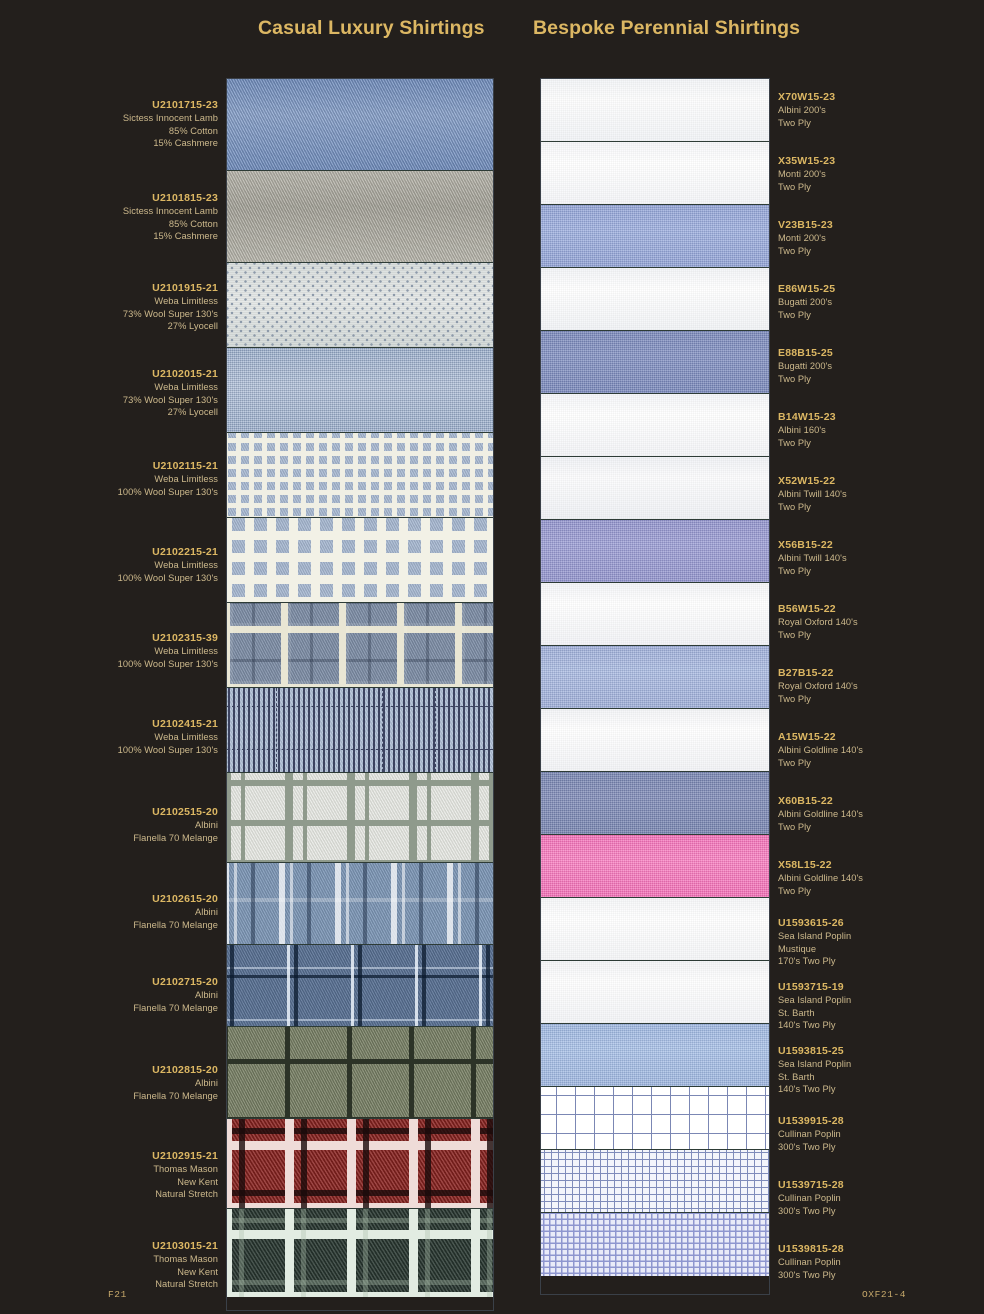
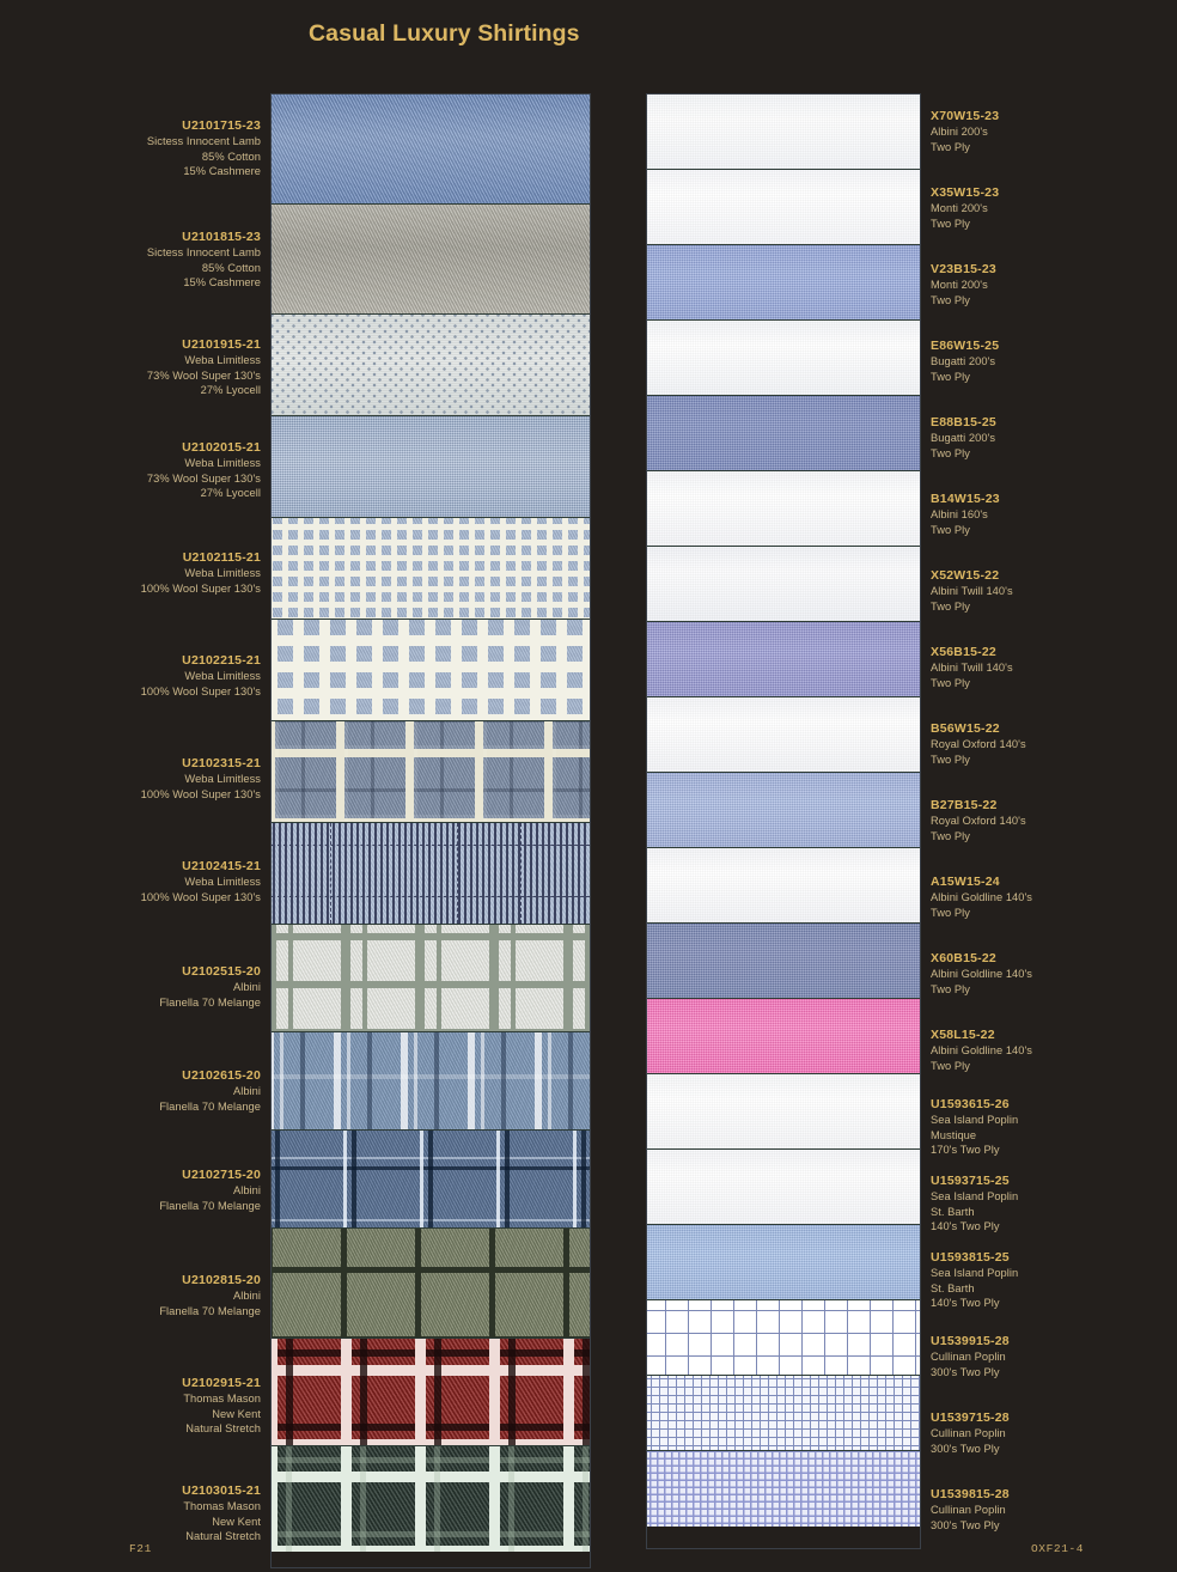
  Casual Luxury Shirtings
- Bespoke Perennial Shirtings
  U2101715-23
  Sictess Innocent Lamb
  85% Cotton
  15% Cashmere
  U2101815-23
  Sictess Innocent Lamb
  85% Cotton
  15% Cashmere
  U2101915-21
  Weba Limitless
  73% Wool Super 130's
  27% Lyocell
  U2102015-21
  Weba Limitless
  73% Wool Super 130's
  27% Lyocell
  U2102115-21
  Weba Limitless
  100% Wool Super 130's
  U2102215-21
  Weba Limitless
  100% Wool Super 130's
- U2102315-39
+ U2102315-21
  Weba Limitless
  100% Wool Super 130's
  U2102415-21
  Weba Limitless
  100% Wool Super 130's
  U2102515-20
  Albini
  Flanella 70 Melange
  U2102615-20
  Albini
  Flanella 70 Melange
  U2102715-20
  Albini
  Flanella 70 Melange
  U2102815-20
  Albini
  Flanella 70 Melange
  U2102915-21
  Thomas Mason
  New Kent
  Natural Stretch
  U2103015-21
  Thomas Mason
  New Kent
  Natural Stretch
  X70W15-23
  Albini 200's
  Two Ply
  X35W15-23
  Monti 200's
  Two Ply
  V23B15-23
  Monti 200's
  Two Ply
  E86W15-25
  Bugatti 200's
  Two Ply
  E88B15-25
  Bugatti 200's
  Two Ply
  B14W15-23
  Albini 160's
  Two Ply
  X52W15-22
  Albini Twill 140's
  Two Ply
  X56B15-22
  Albini Twill 140's
  Two Ply
  B56W15-22
  Royal Oxford 140's
  Two Ply
  B27B15-22
  Royal Oxford 140's
  Two Ply
- A15W15-22
+ A15W15-24
  Albini Goldline 140's
  Two Ply
  X60B15-22
  Albini Goldline 140's
  Two Ply
  X58L15-22
  Albini Goldline 140's
  Two Ply
  U1593615-26
  Sea Island Poplin
  Mustique
  170's Two Ply
- U1593715-19
+ U1593715-25
  Sea Island Poplin
  St. Barth
  140's Two Ply
  U1593815-25
  Sea Island Poplin
  St. Barth
  140's Two Ply
  U1539915-28
  Cullinan Poplin
  300's Two Ply
  U1539715-28
  Cullinan Poplin
  300's Two Ply
  U1539815-28
  Cullinan Poplin
  300's Two Ply
  F21
  OXF21-4
